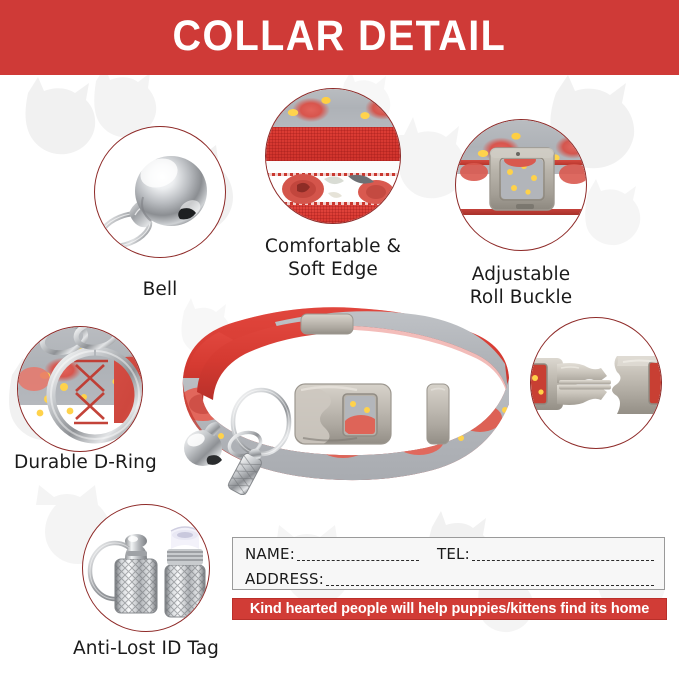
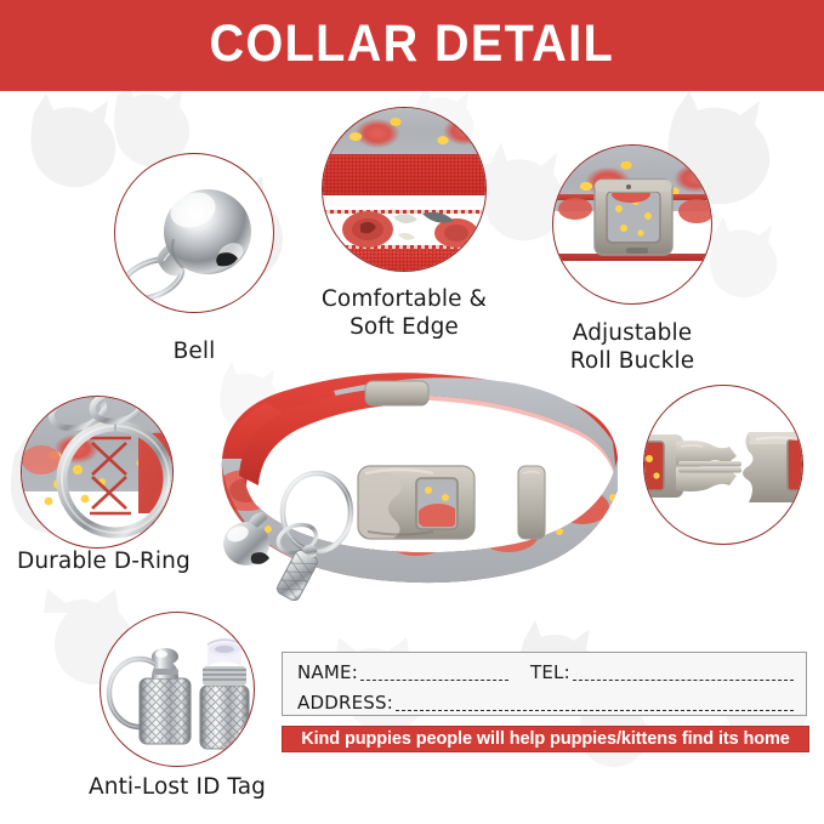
  COLLAR DETAIL
  Bell
  Comfortable &
  Soft Edge
  Adjustable
  Roll Buckle
  Durable D-Ring
  Anti-Lost ID Tag
  NAME:
  TEL:
  ADDRESS:
- Kind hearted people will help puppies/kittens find its home
+ Kind puppies people will help puppies/kittens find its home
